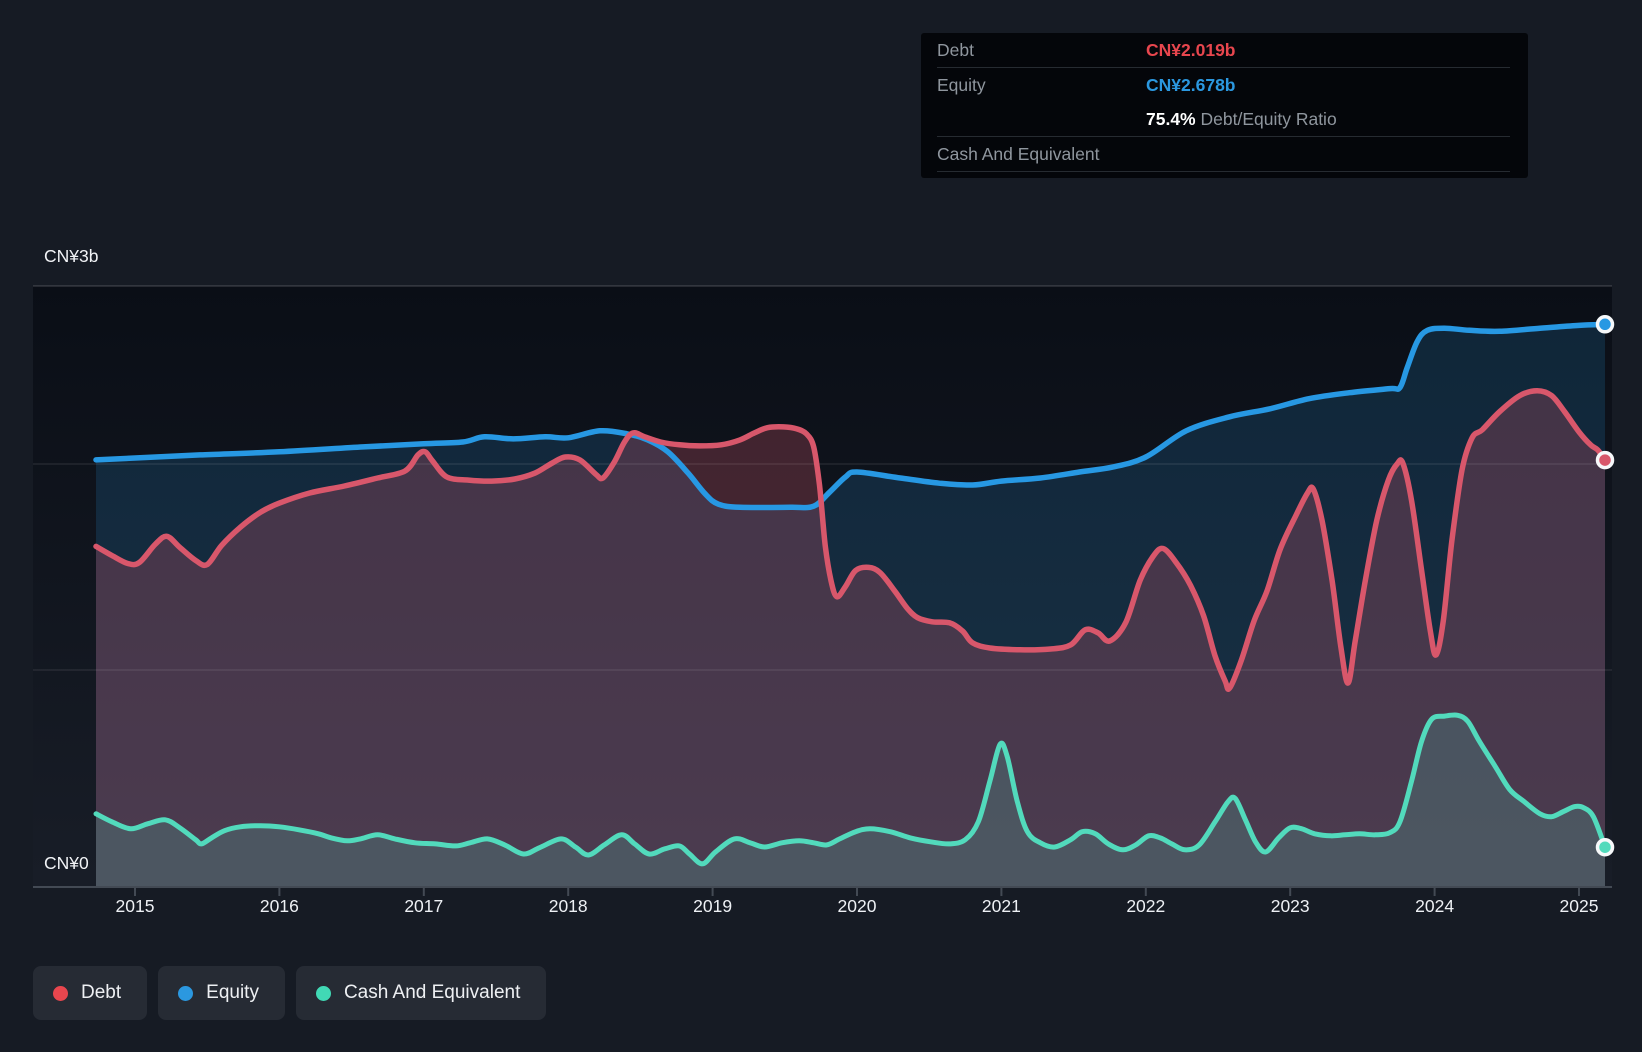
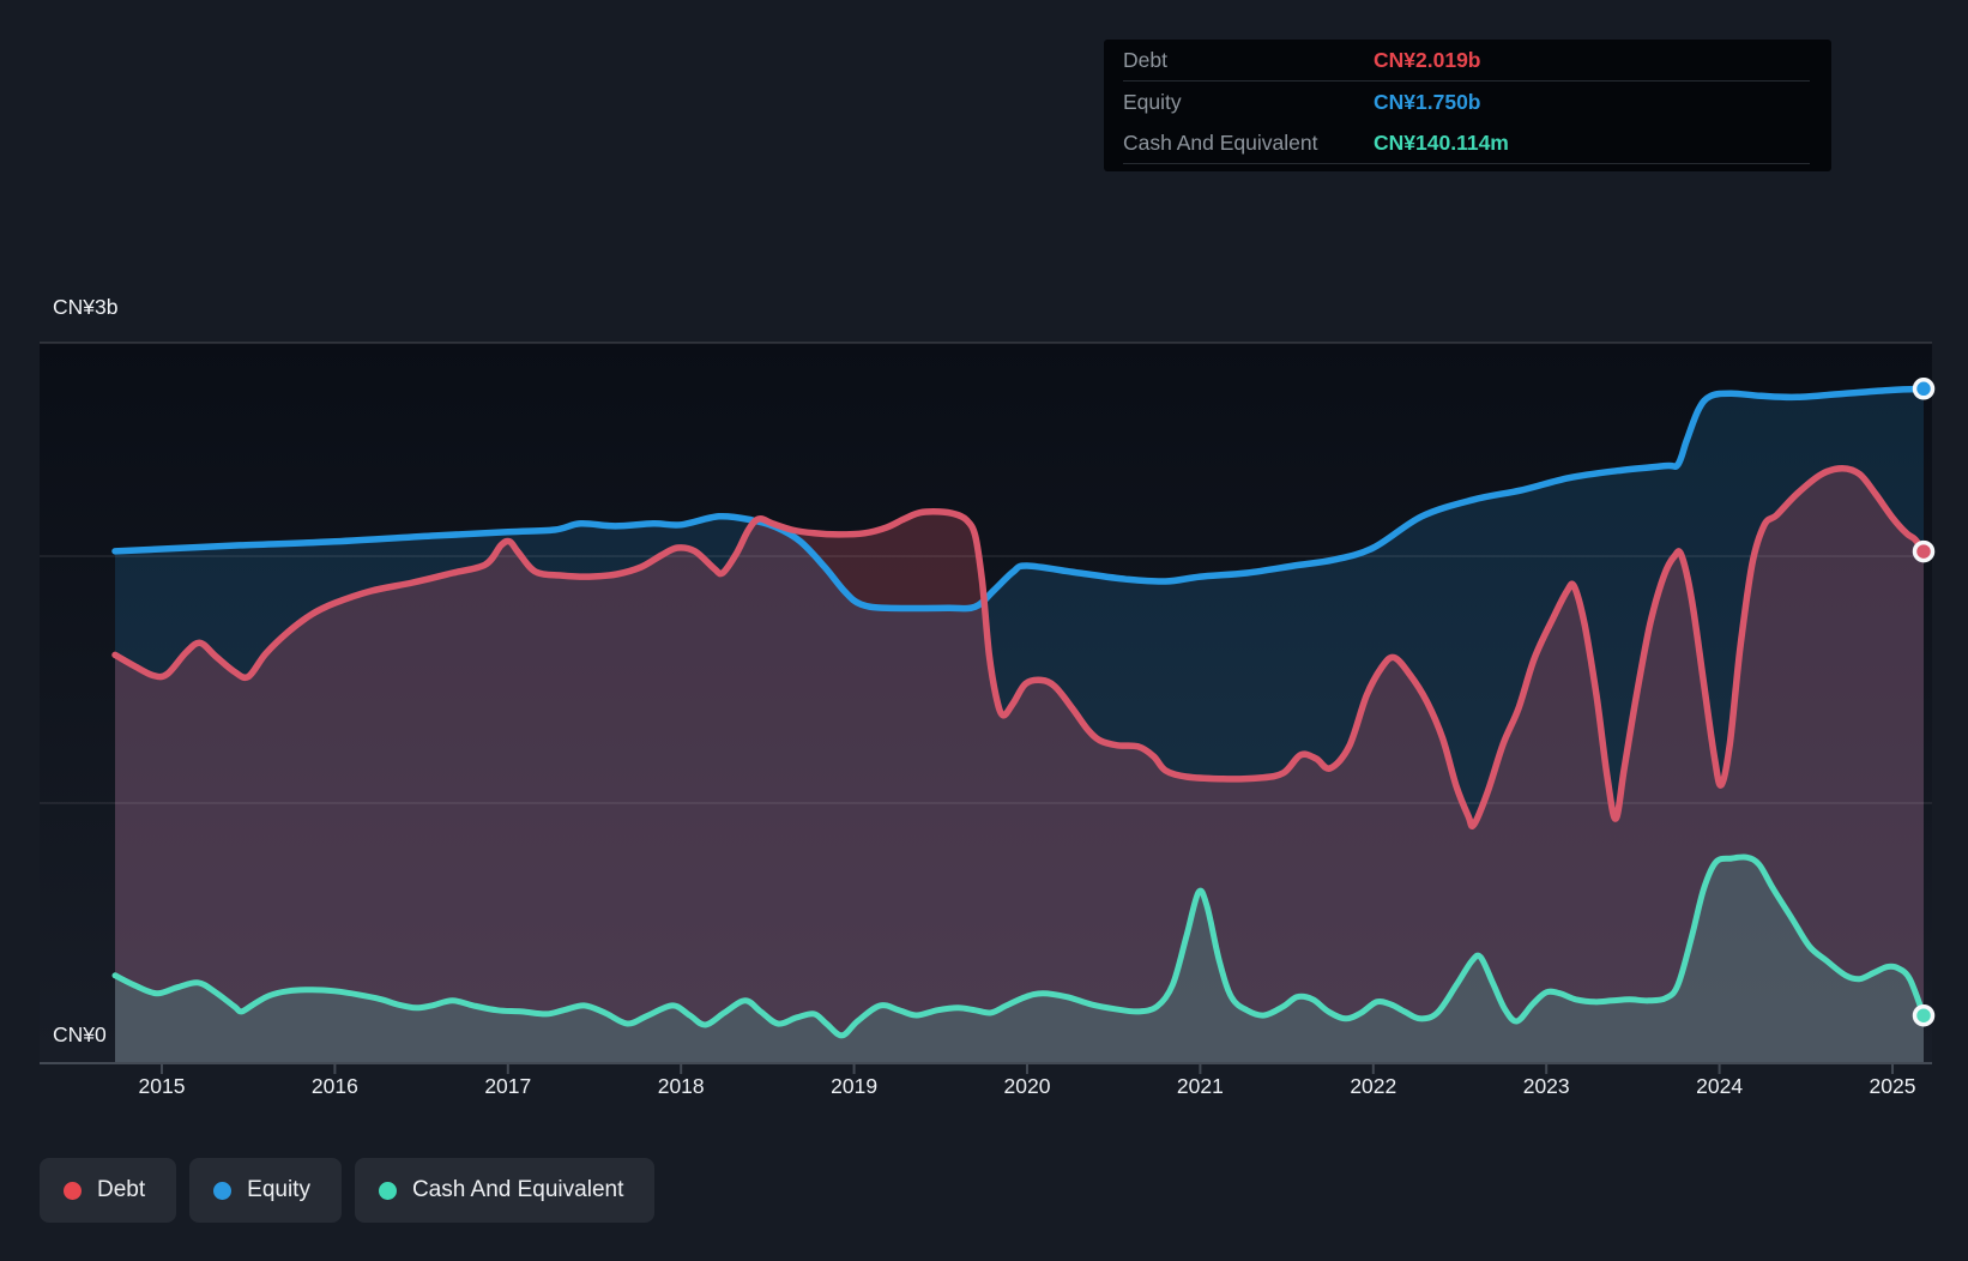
  2015
  2016
  2017
  2018
  2019
  2020
  2021
  2022
  2023
  2024
  2025
  CN¥3b
  CN¥0
  Debt
  CN¥2.019b
  Equity
- CN¥2.678b
+ CN¥1.750b
- 75.4% Debt/Equity Ratio
  Cash And Equivalent
+ CN¥140.114m
  Debt
  Equity
  Cash And Equivalent
